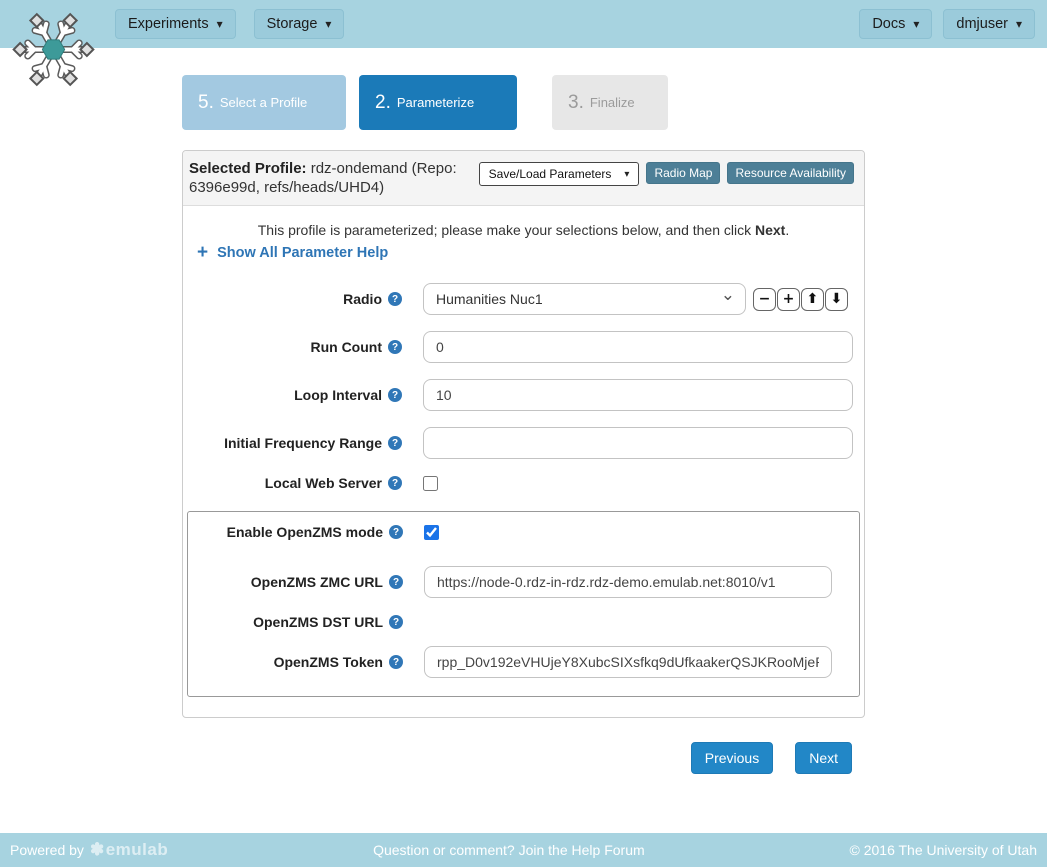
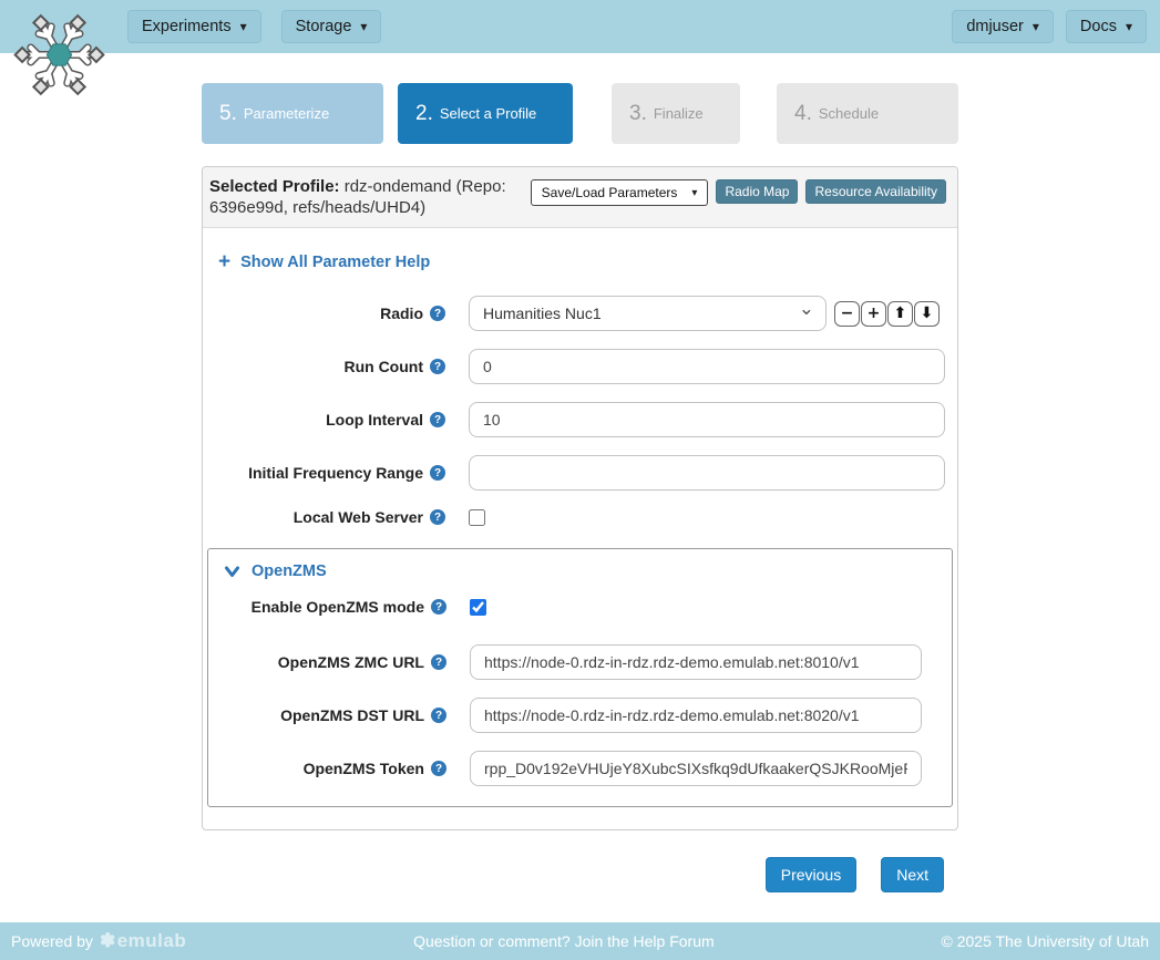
  Experiments
  ▾
  Storage
  ▾
- Docs
+ dmjuser
  ▾
- dmjuser
+ Docs
  ▾
  5.
- Select a Profile
+ Parameterize
  2.
- Parameterize
+ Select a Profile
  3.
  Finalize
+ 4.
+ Schedule
  Selected Profile: rdz-ondemand (Repo: 6396e99d, refs/heads/UHD4)
  Save/Load Parameters
  ▾
  Radio Map
  Resource Availability
- This profile is parameterized; please make your selections below, and then click Next.
  +
  Show All Parameter Help
  Radio
  ?
  Humanities Nuc1
  ⌄
  −
  +
  ⬆
  ⬇
  Run Count
  ?
  0
  Loop Interval
  ?
  10
  Initial Frequency Range
  ?
  Local Web Server
  ?
+ OpenZMS
  Enable OpenZMS mode
  ?
  OpenZMS ZMC URL
  ?
  https://node-0.rdz-in-rdz.rdz-demo.emulab.net:8010/v1
  OpenZMS DST URL
  ?
+ https://node-0.rdz-in-rdz.rdz-demo.emulab.net:8020/v1
  OpenZMS Token
  ?
  rpp_D0v192eVHUjeY8XubcSIXsfkq9dUfkaakerQSJKRooMje
  Previous
  Next
  Powered by
  ✽
  emulab
  Question or comment? Join the Help Forum
- © 2016 The University of Utah
+ © 2025 The University of Utah
